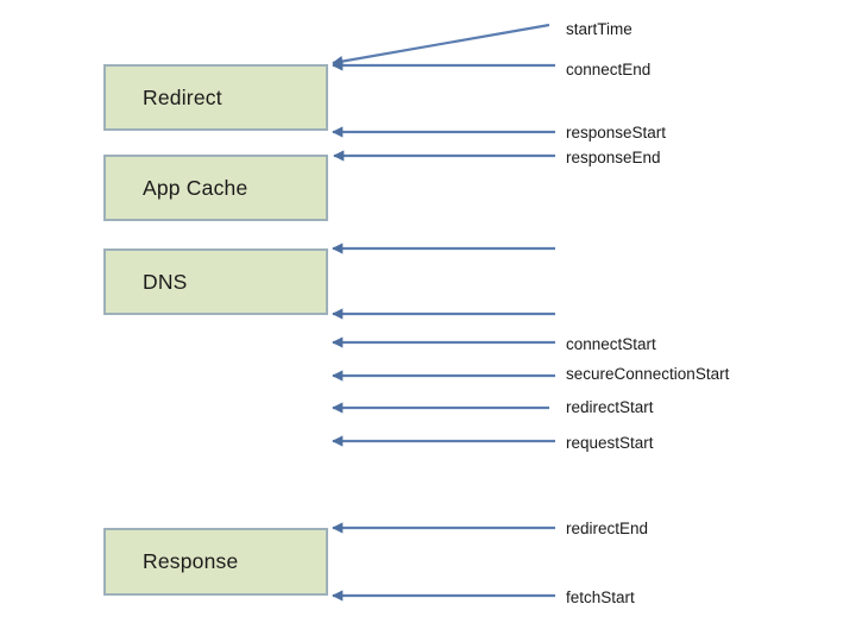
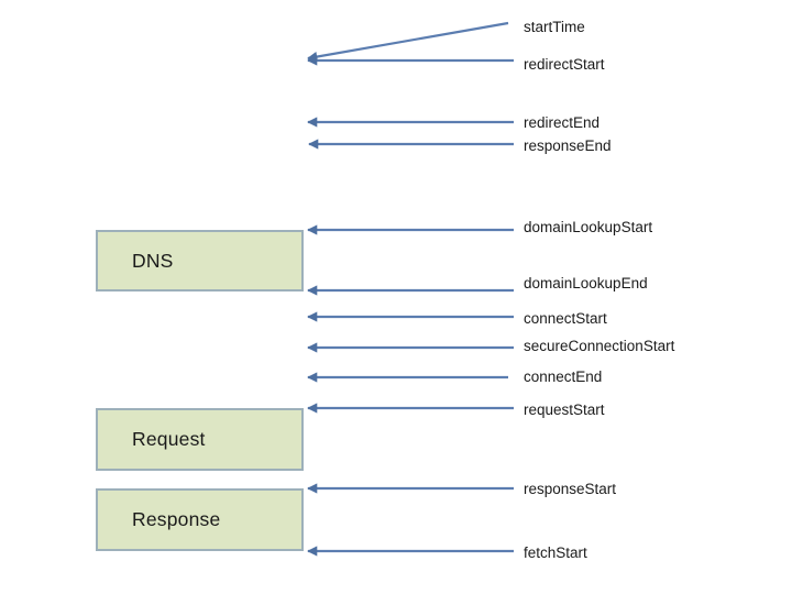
- Redirect
- App Cache
  DNS
+ Request
  Response
  startTime
- connectEnd
+ redirectStart
- responseStart
+ redirectEnd
  responseEnd
+ domainLookupStart
+ domainLookupEnd
  connectStart
  secureConnectionStart
- redirectStart
+ connectEnd
  requestStart
- redirectEnd
+ responseStart
  fetchStart
